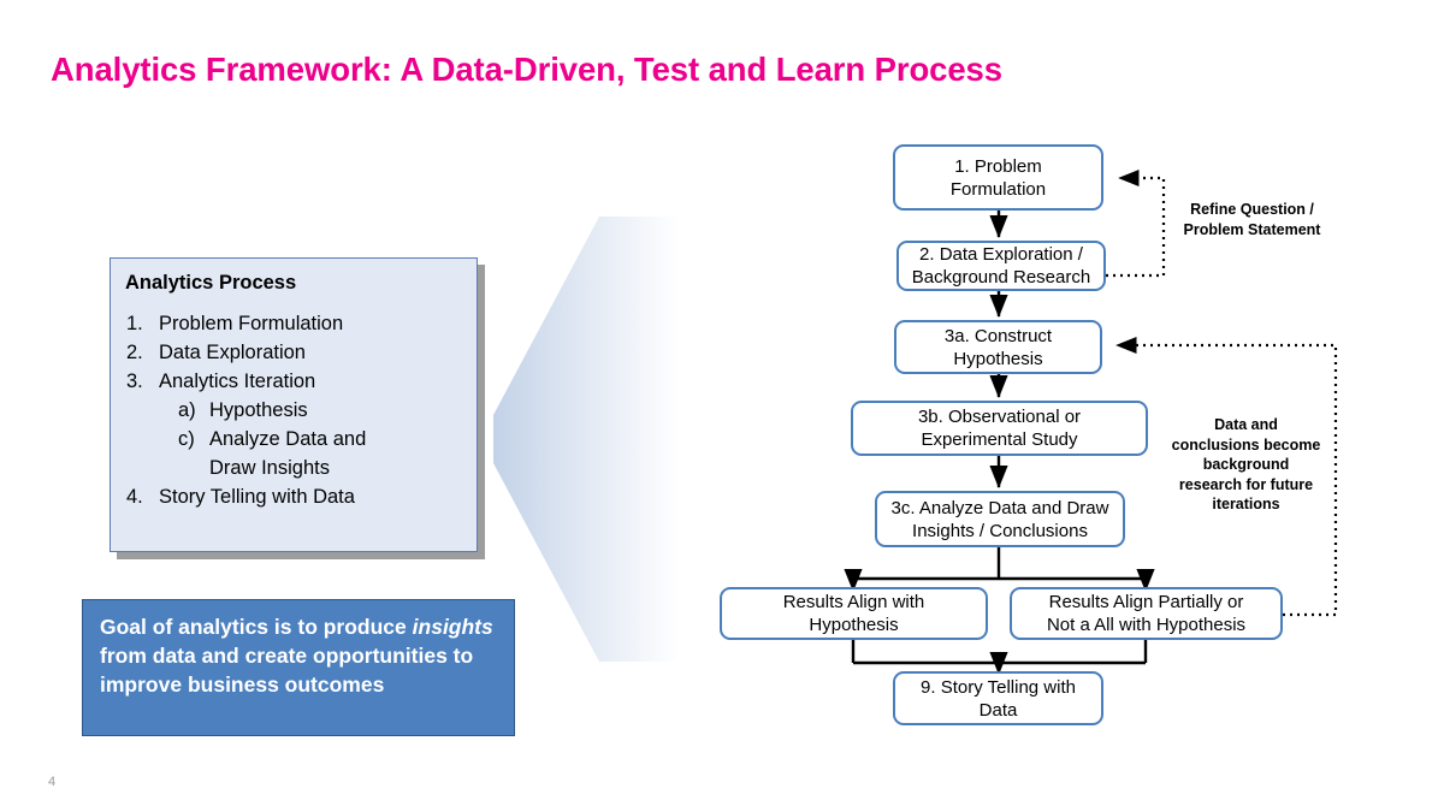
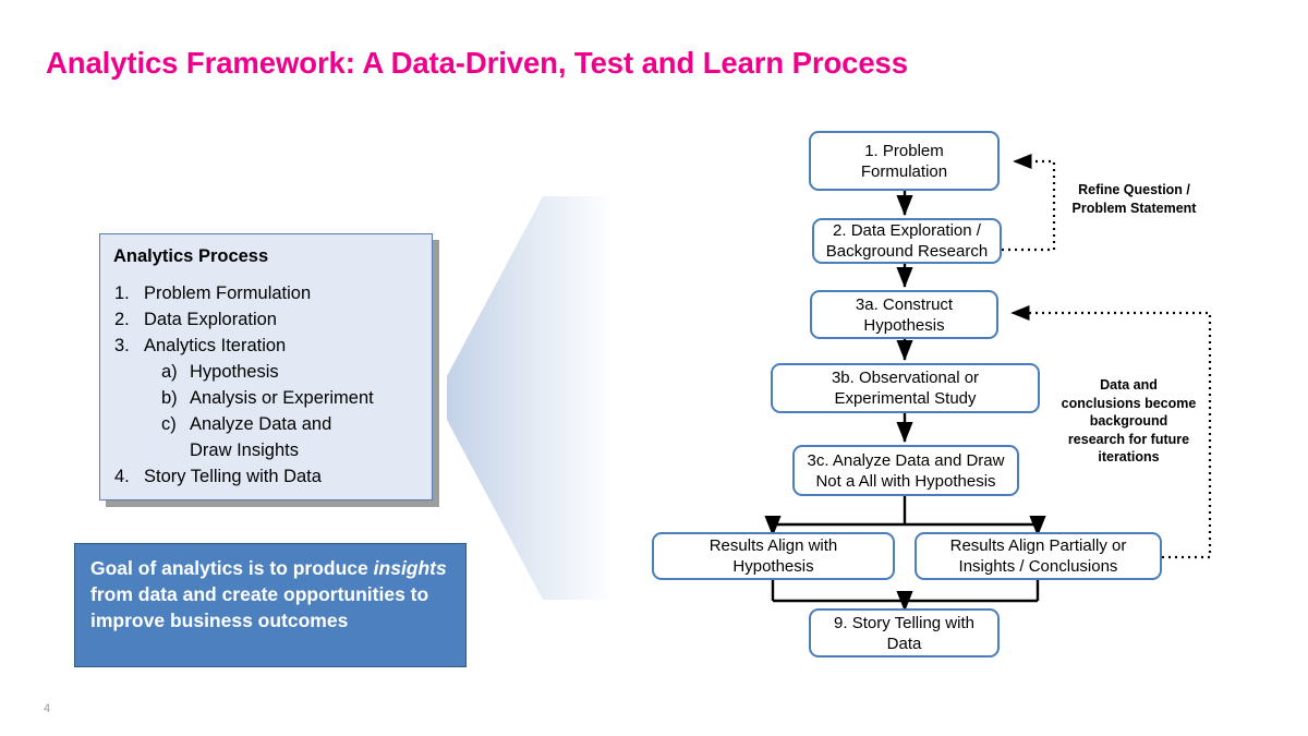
  Analytics Framework: A Data-Driven, Test and Learn Process
  Analytics Process
  1.
  Problem Formulation
  2.
  Data Exploration
  3.
  Analytics Iteration
  a)
  Hypothesis
+ b)
+ Analysis or Experiment
  c)
  Analyze Data and
  Draw Insights
  4.
  Story Telling with Data
  Goal of analytics is to produce insights from data and create opportunities to improve business outcomes
  4
  1. Problem
  Formulation
  2. Data Exploration /
  Background Research
  3a. Construct
  Hypothesis
  3b. Observational or
  Experimental Study
  3c. Analyze Data and Draw
- Insights / Conclusions
+ Not a All with Hypothesis
  Results Align with
  Hypothesis
  Results Align Partially or
- Not a All with Hypothesis
+ Insights / Conclusions
  9. Story Telling with
  Data
  Refine Question /
  Problem Statement
  Data and
  conclusions become
  background
  research for future
  iterations
